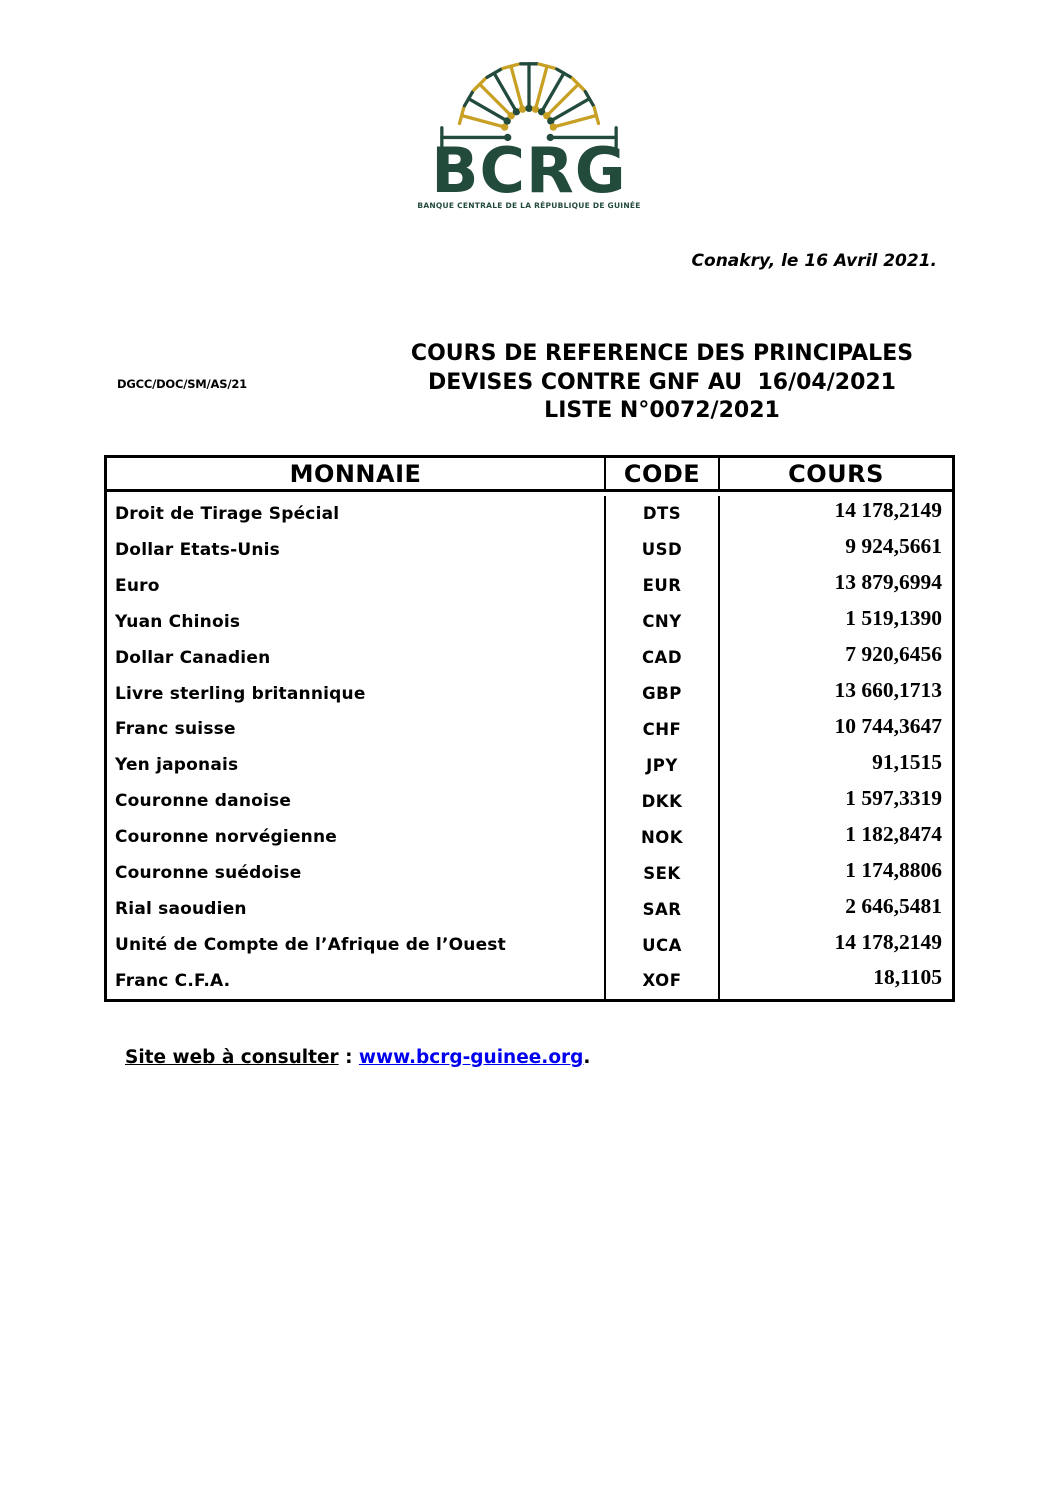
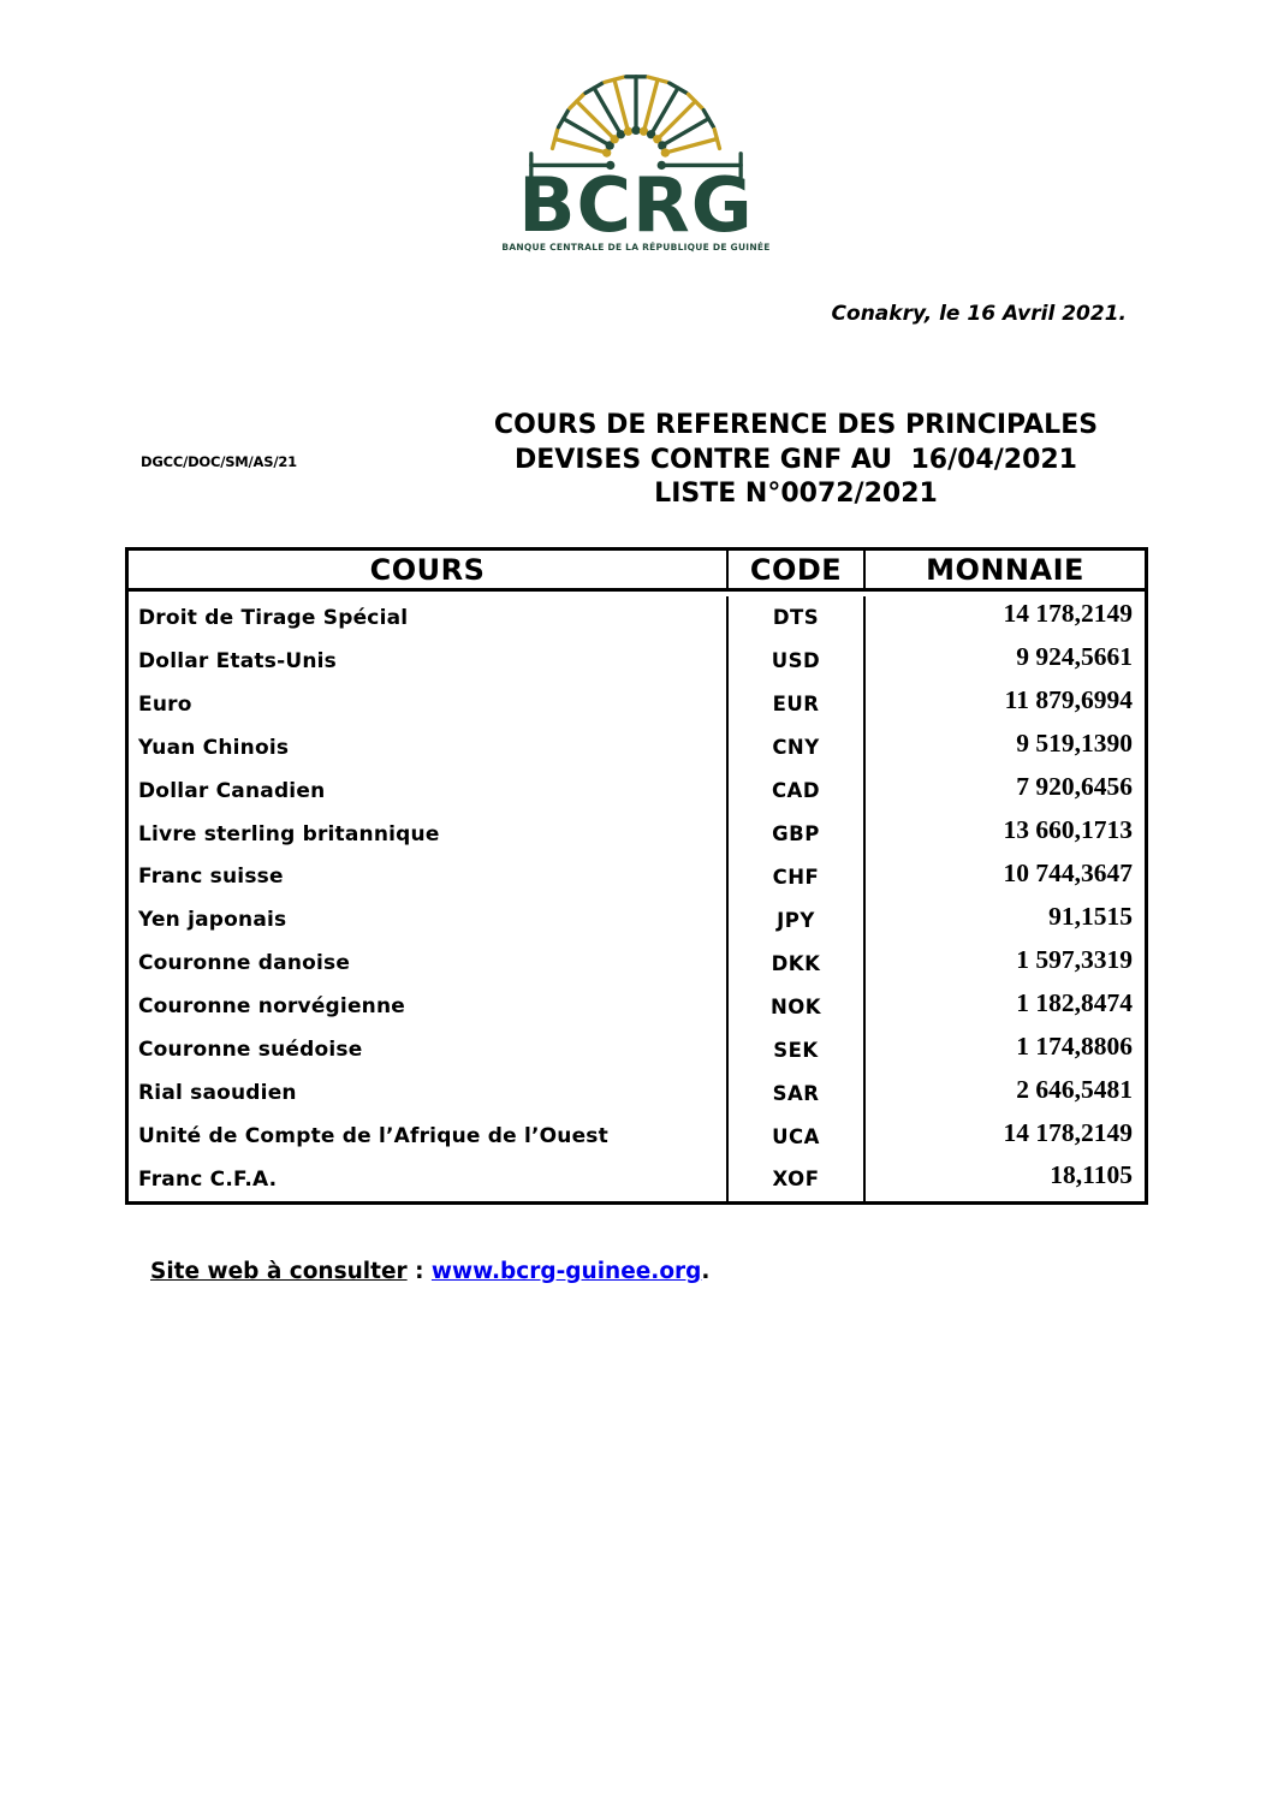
  BCRG
  BANQUE CENTRALE DE LA RÉPUBLIQUE DE GUINÉE
  Conakry, le 16 Avril 2021.
  DGCC/DOC/SM/AS/21
  COURS DE REFERENCE DES PRINCIPALES
  DEVISES CONTRE GNF AU 16/04/2021
  LISTE N°0072/2021
- MONNAIE
+ COURS
  CODE
- COURS
+ MONNAIE
  Droit de Tirage Spécial
  DTS
  14 178,2149
  Dollar Etats-Unis
  USD
  9 924,5661
  Euro
  EUR
- 13 879,6994
+ 11 879,6994
  Yuan Chinois
  CNY
- 1 519,1390
+ 9 519,1390
  Dollar Canadien
  CAD
  7 920,6456
  Livre sterling britannique
  GBP
  13 660,1713
  Franc suisse
  CHF
  10 744,3647
  Yen japonais
  JPY
  91,1515
  Couronne danoise
  DKK
  1 597,3319
  Couronne norvégienne
  NOK
  1 182,8474
  Couronne suédoise
  SEK
  1 174,8806
  Rial saoudien
  SAR
  2 646,5481
  Unité de Compte de l’Afrique de l’Ouest
  UCA
  14 178,2149
  Franc C.F.A.
  XOF
  18,1105
  Site web à consulter : www.bcrg-guinee.org.
